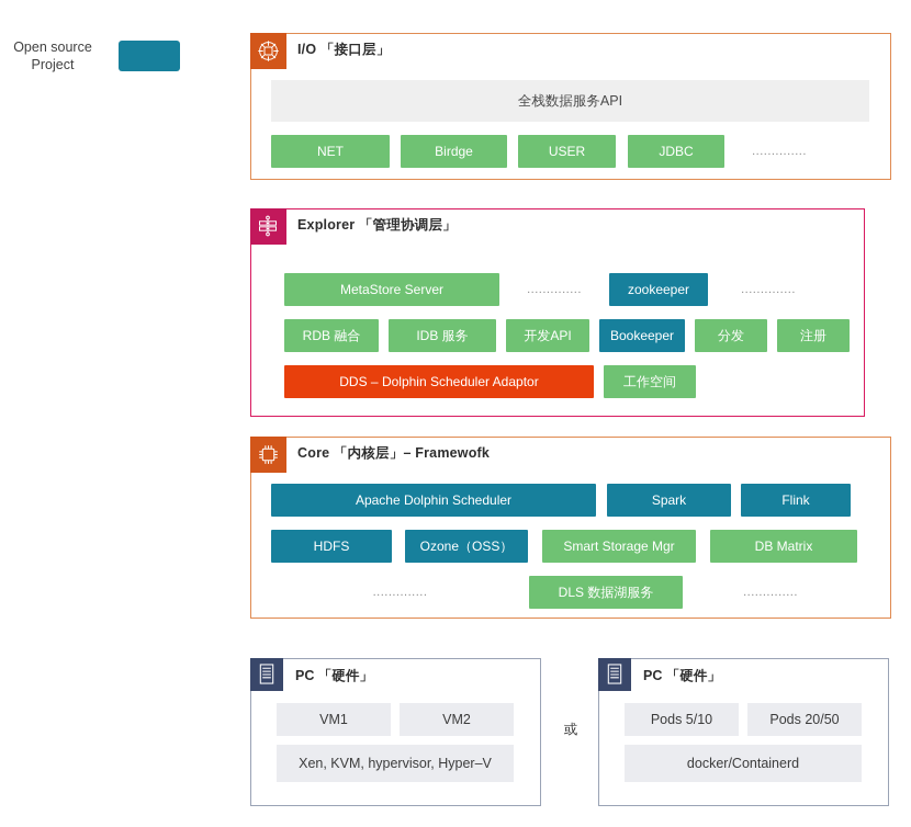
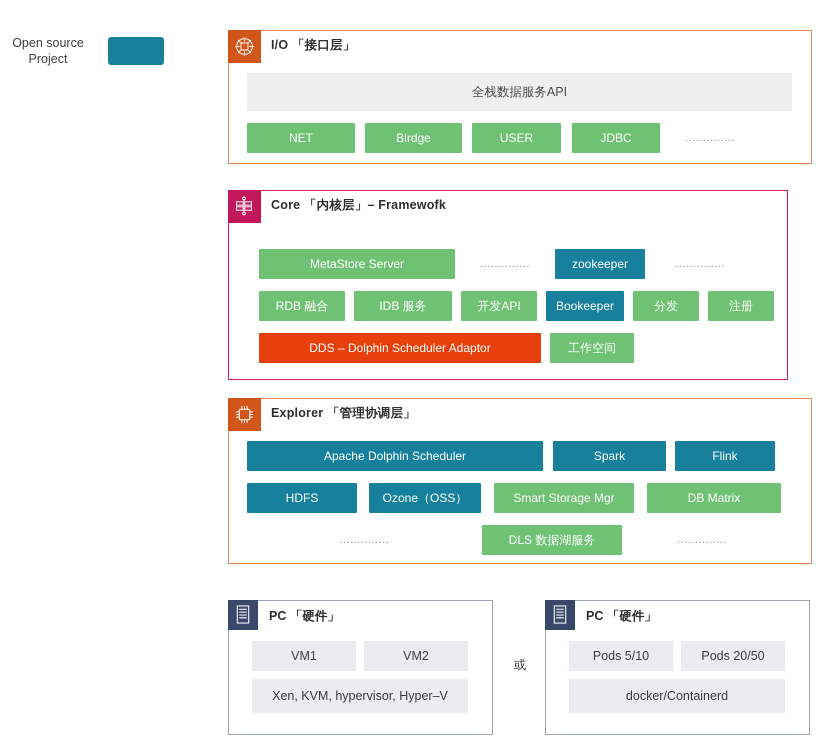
  Open source
  Project
  I/O 「接口层」
  全栈数据服务API
  NET
  Birdge
  USER
  JDBC
  ..............
- Explorer 「管理协调层」
+ Core 「内核层」– Framewofk
  MetaStore Server
  ..............
  zookeeper
  ..............
  RDB 融合
  IDB 服务
  开发API
  Bookeeper
  分发
  注册
  DDS – Dolphin Scheduler Adaptor
  工作空间
- Core 「内核层」– Framewofk
+ Explorer 「管理协调层」
  Apache Dolphin Scheduler
  Spark
  Flink
  HDFS
  Ozone（OSS）
  Smart Storage Mgr
  DB Matrix
  ..............
  DLS 数据湖服务
  ..............
  PC 「硬件」
  VM1
  VM2
  Xen, KVM, hypervisor, Hyper–V
  或
  PC 「硬件」
  Pods 5/10
  Pods 20/50
  docker/Containerd
